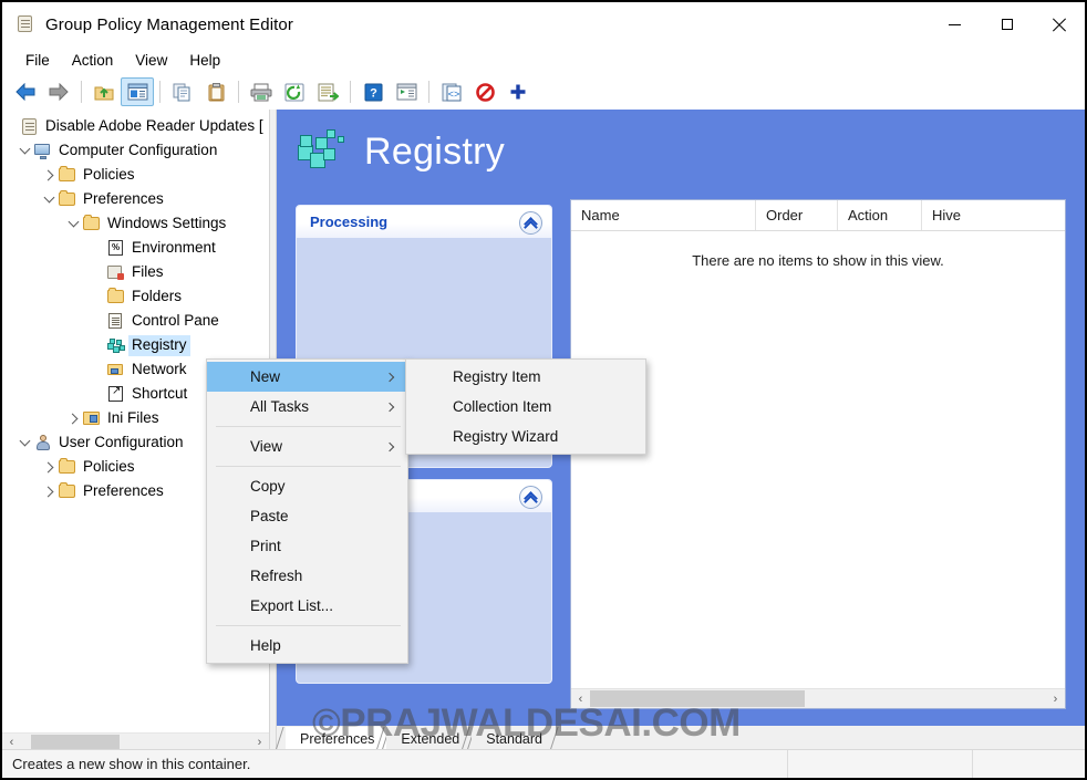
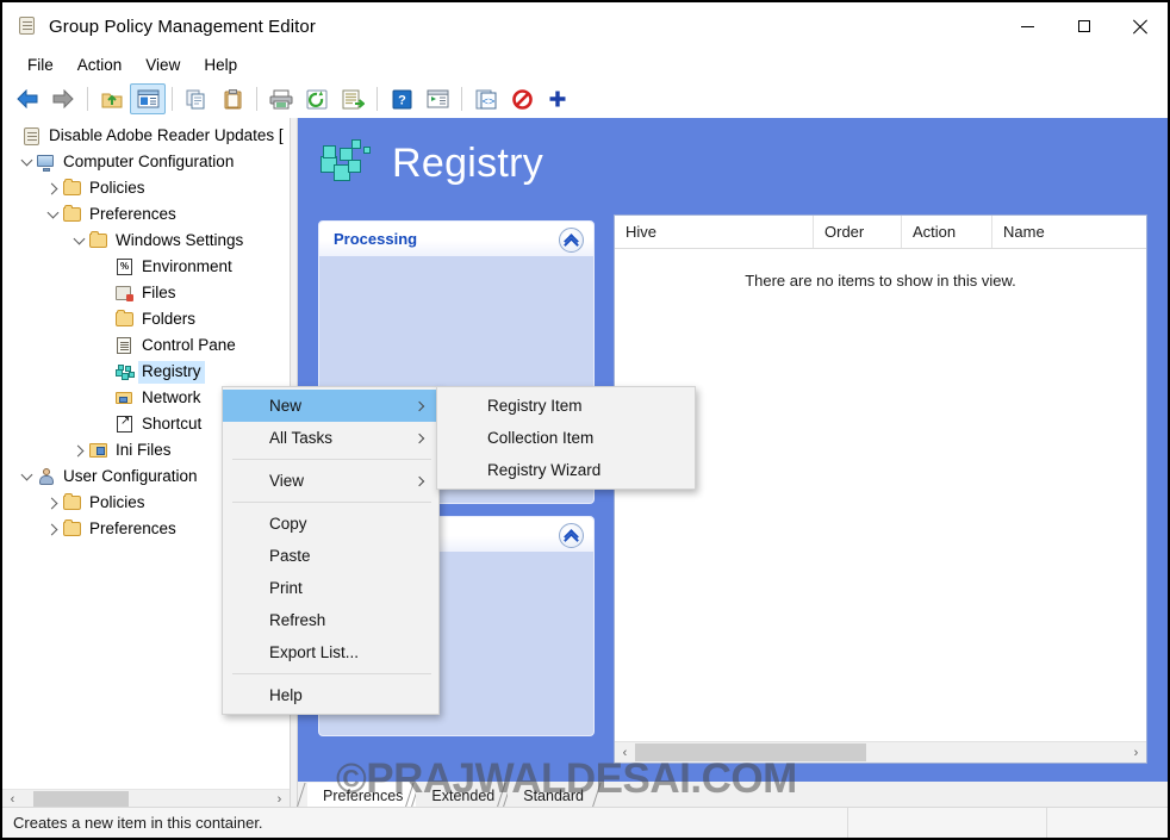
  Group Policy Management Editor
  File
  Action
  View
  Help
  ?
  <>
  Disable Adobe Reader Updates [
  Computer Configuration
  Policies
  Preferences
  Windows Settings
  %
  Environment
  Files
  Folders
  Control Pane
  Registry
  Network
  Shortcut
  Ini Files
  User Configuration
  Policies
  Preferences
  ‹
  ›
  Registry
  Processing
- Name
+ Hive
  Order
  Action
- Hive
+ Name
  There are no items to show in this view.
  ‹
  ›
  Preferences
  Extended
  Standard
- Creates a new show in this container.
+ Creates a new item in this container.
  New
  All Tasks
  View
  Copy
  Paste
  Print
  Refresh
  Export List...
  Help
  Registry Item
  Collection Item
  Registry Wizard
  ©PRAJWALDESAI.COM
